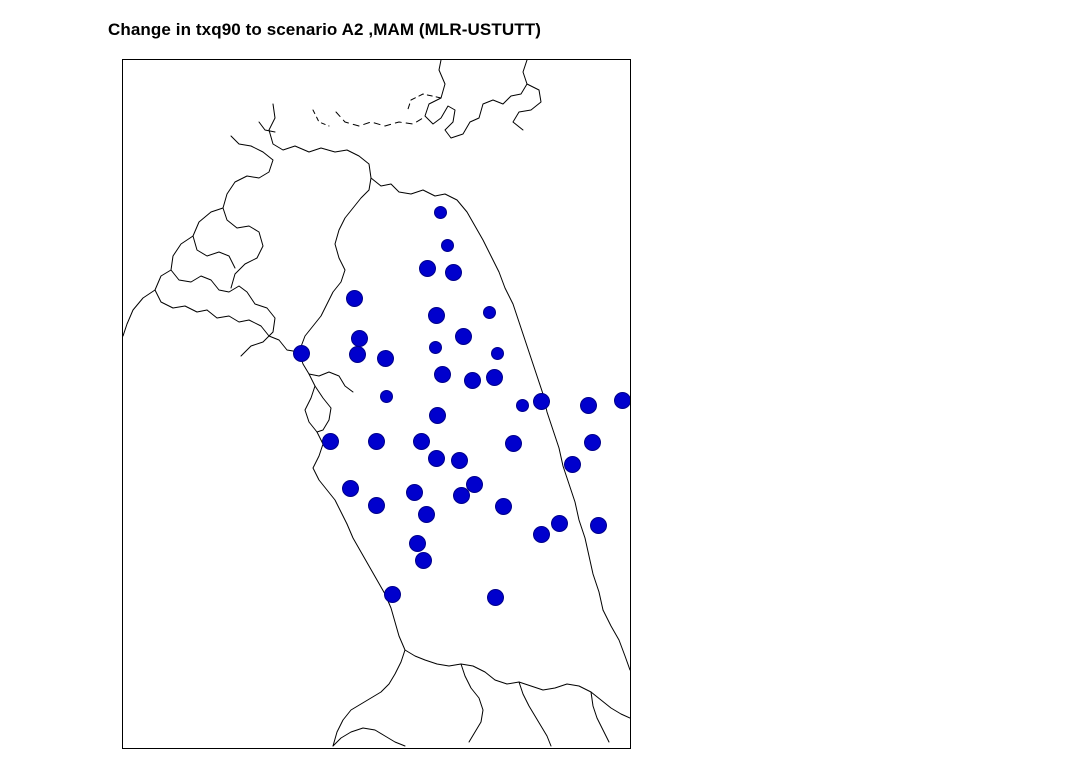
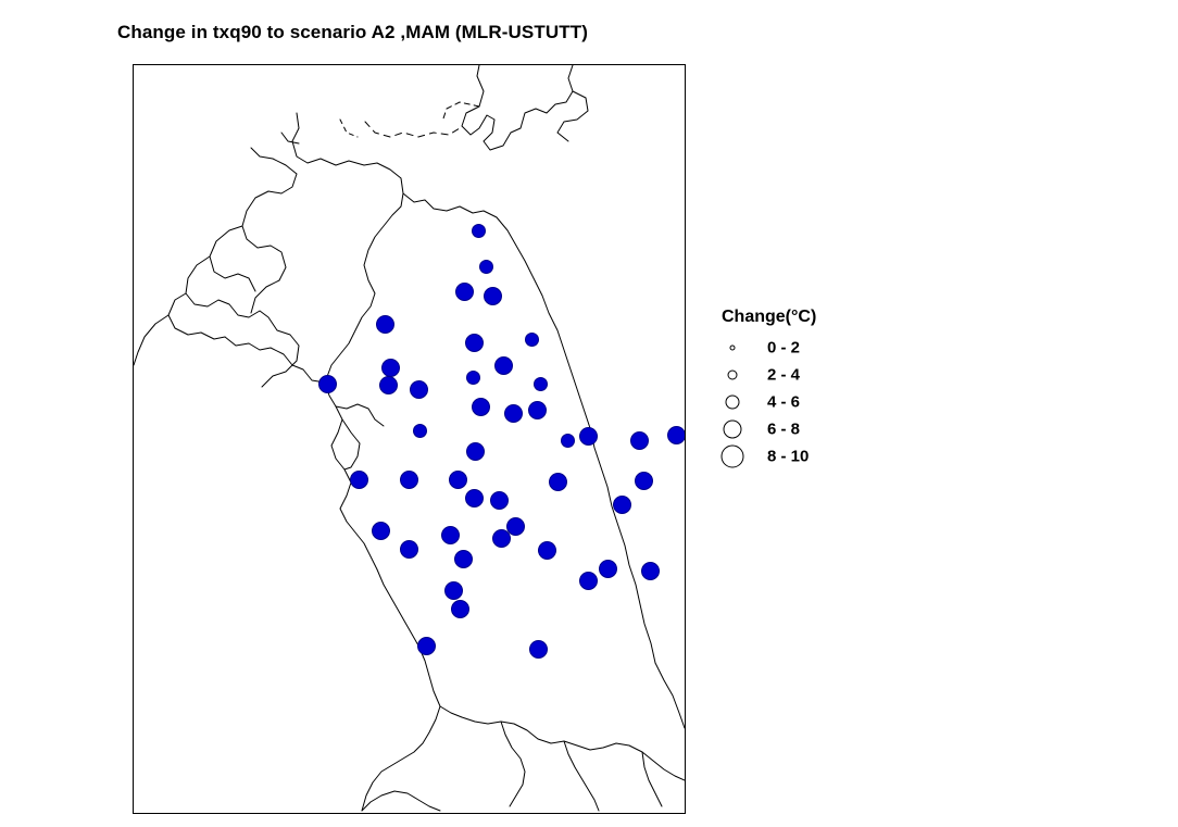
  Change in txq90 to scenario A2 ,MAM (MLR-USTUTT)
+ Change(°C)
+ 0 - 2
+ 2 - 4
+ 4 - 6
+ 6 - 8
+ 8 - 10
